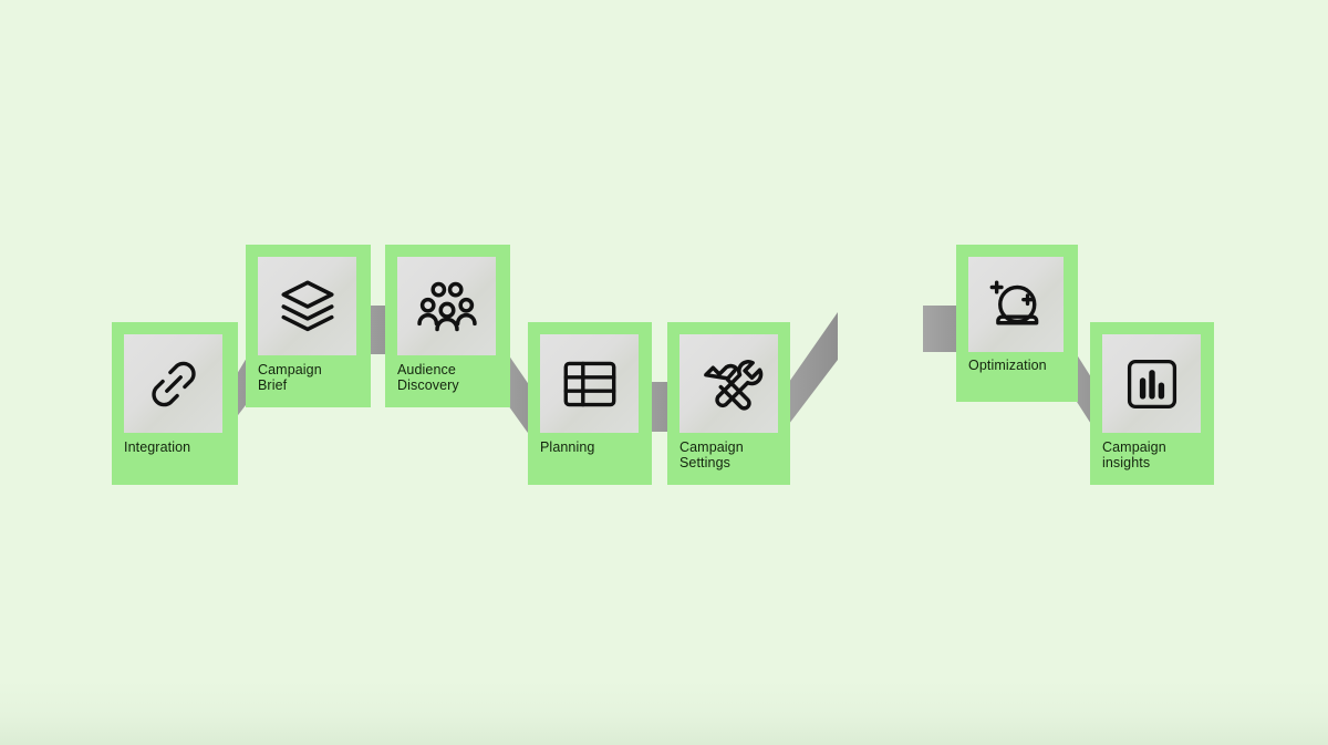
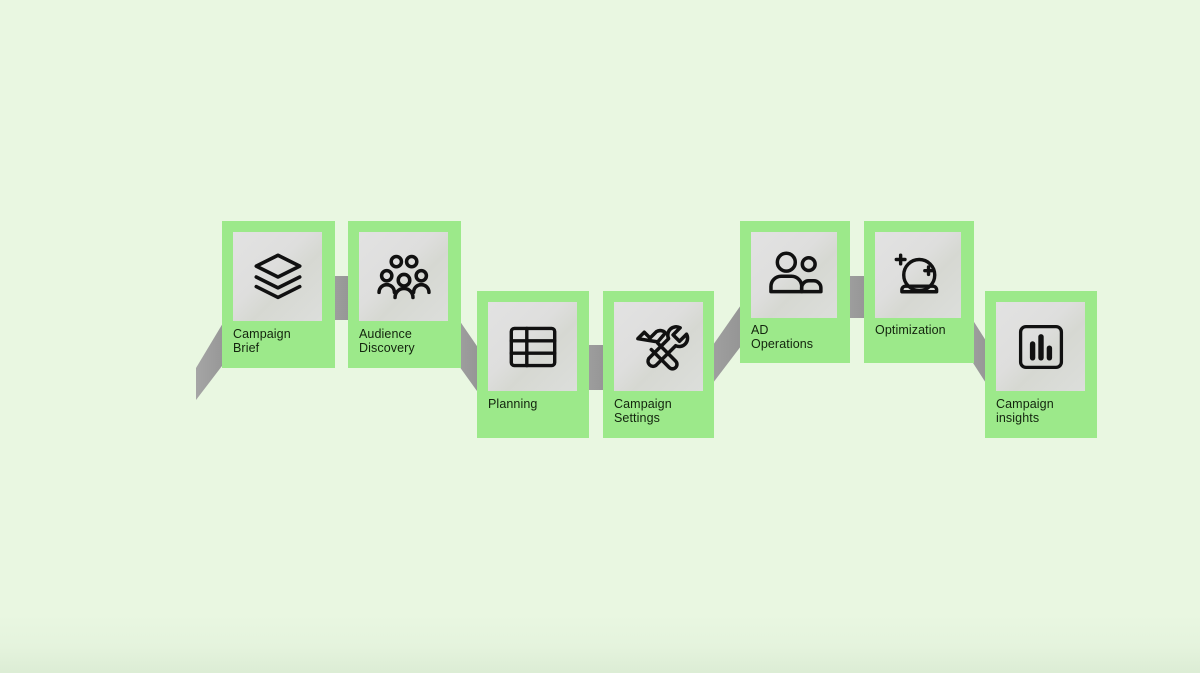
- Integration
  Campaign
  Brief
  Audience
  Discovery
  Planning
  Campaign
  Settings
+ AD
+ Operations
  Optimization
  Campaign
  insights
